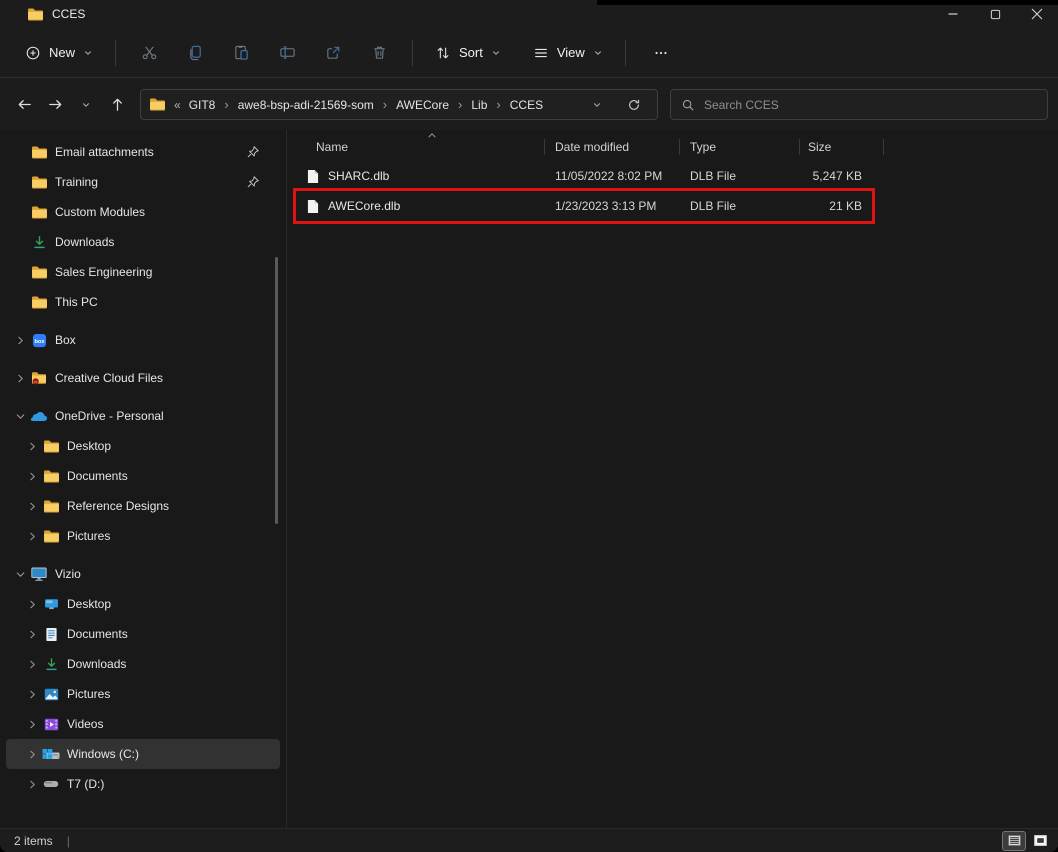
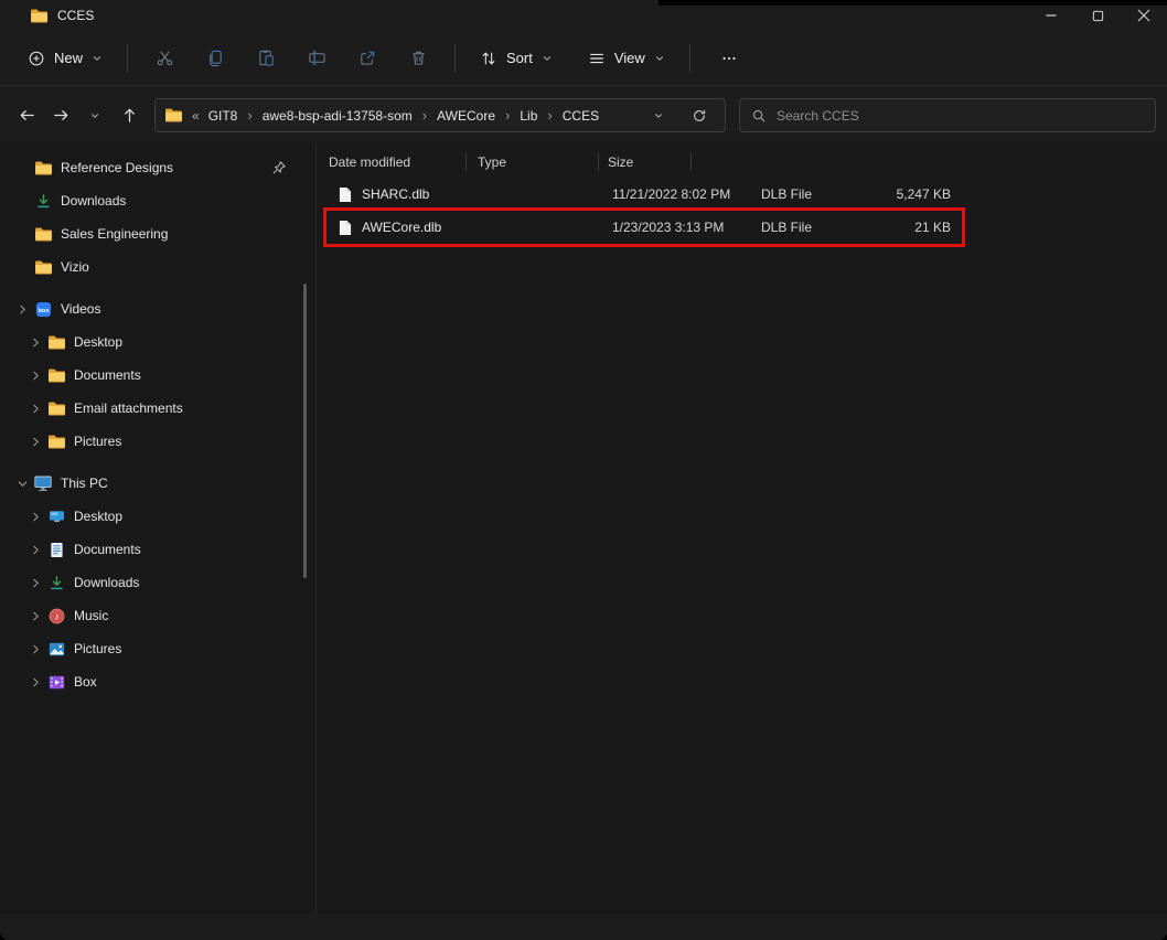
  CCES
  New
  Sort
  View
  «
  GIT8
  ›
- awe8-bsp-adi-21569-som
+ awe8-bsp-adi-13758-som
  ›
  AWECore
  ›
  Lib
  ›
  CCES
  Search CCES
- Email attachments
+ Reference Designs
- Training
- Custom Modules
  Downloads
  Sales Engineering
- This PC
+ Vizio
- Box
+ Videos
- Creative Cloud Files
- OneDrive - Personal
  Desktop
  Documents
- Reference Designs
+ Email attachments
  Pictures
- Vizio
+ This PC
  Desktop
  Documents
  Downloads
+ ♪
+ Music
  Pictures
- Videos
+ Box
- Windows (C:)
- T7 (D:)
- Name
  Date modified
  Type
  Size
  SHARC.dlb
- 11/05/2022 8:02 PM
+ 11/21/2022 8:02 PM
  DLB File
  5,247 KB
  AWECore.dlb
  1/23/2023 3:13 PM
  DLB File
  21 KB
- 2 items
- |
